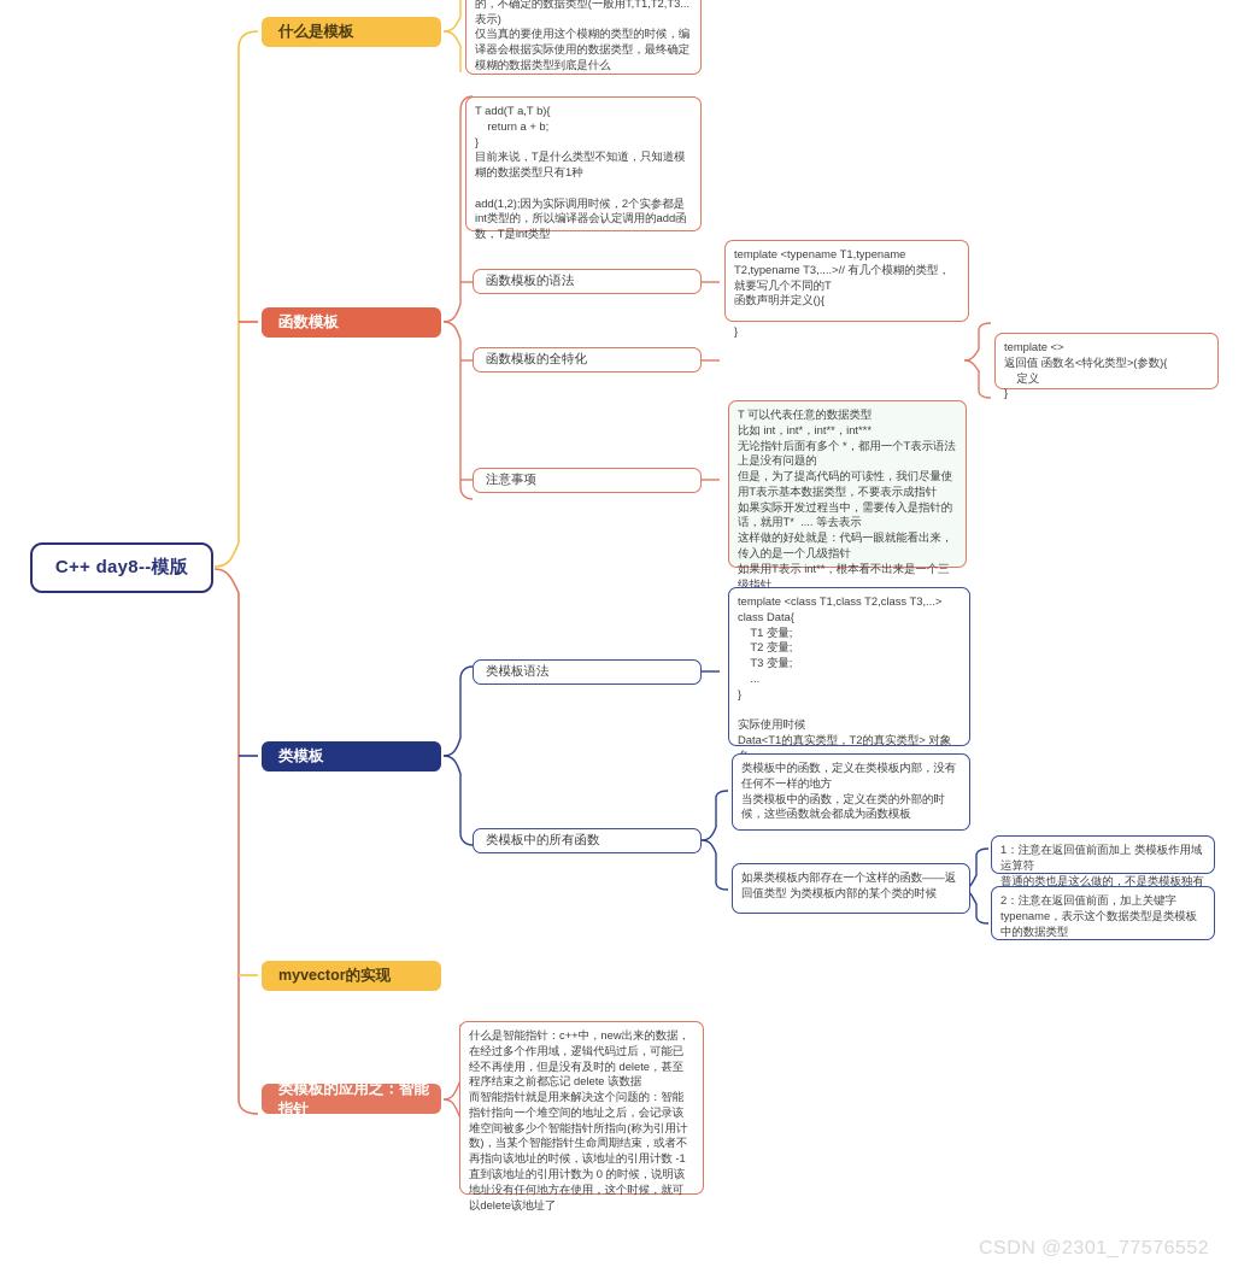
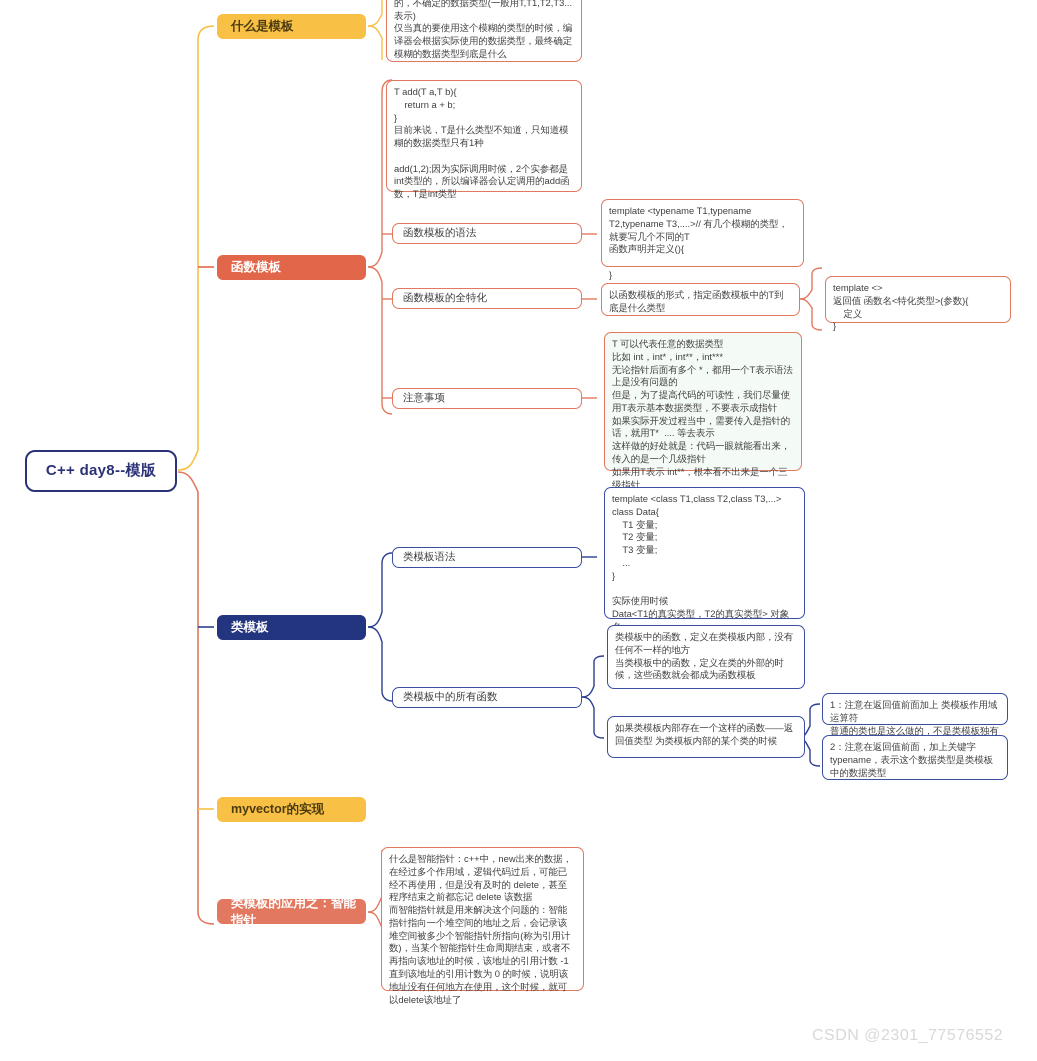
  C++ day8--模版
  什么是模板
  仅当真的要使用这个模糊的类型的时候，编译器会根据实际使用的数据类型，最终确定模糊的数据类型到底是什么
  函数模板
  T add(T a,T b){
  return a + b;
  }
  目前来说，T是什么类型不知道，只知道模糊的数据类型只有1种
  add(1,2);因为实际调用时候，2个实参都是int类型的，所以编译器会认定调用的add函数，T是int类型
  函数模板的语法
  template <typename T1,typename T2,typename T3,....>// 有几个模糊的类型，就要写几个不同的T
  函数声明并定义(){
  }
  函数模板的全特化
+ 以函数模板的形式，指定函数模板中的T到底是什么类型
  template <>
  返回值 函数名<特化类型>(参数){
  定义
  }
  注意事项
  T 可以代表任意的数据类型
  比如 int，int*，int**，int***
  无论指针后面有多个 *，都用一个T表示语法上是没有问题的
  但是，为了提高代码的可读性，我们尽量使用T表示基本数据类型，不要表示成指针
  如果实际开发过程当中，需要传入是指针的话，就用T* .... 等去表示
  这样做的好处就是：代码一眼就能看出来，传入的是一个几级指针
  如果用T表示 int**，根本看不出来是一个三级指针
  类模板
  类模板语法
  template <class T1,class T2,class T3,...>
  class Data{
  T1 变量;
  T2 变量;
  T3 变量;
  ...
  }
  实际使用时候
  Data<T1的真实类型，T2的真实类型> 对象
  类模板中的所有函数
  类模板中的函数，定义在类模板内部，没有任何不一样的地方
  当类模板中的函数，定义在类的外部的时候，这些函数就会都成为函数模板
  如果类模板内部存在一个这样的函数——返回值类型 为类模板内部的某个类的时候
  1：注意在返回值前面加上 类模板作用域运算符
  普通的类也是这么做的，不是类模板独有
  2：注意在返回值前面，加上关键字typename，表示这个数据类型是类模板中的数据类型
  myvector的实现
  类模板的应用之：智能指针
  什么是智能指针：c++中，new出来的数据，在经过多个作用域，逻辑代码过后，可能已经不再使用，但是没有及时的 delete，甚至程序结束之前都忘记 delete 该数据
  而智能指针就是用来解决这个问题的：智能指针指向一个堆空间的地址之后，会记录该堆空间被多少个智能指针所指向(称为引用计数)，当某个智能指针生命周期结束，或者不再指向该地址的时候，该地址的引用计数 -1
  直到该地址的引用计数为 0 的时候，说明该地址没有任何地方在使用，这个时候，就可以delete该地址了
  CSDN @2301_77576552
